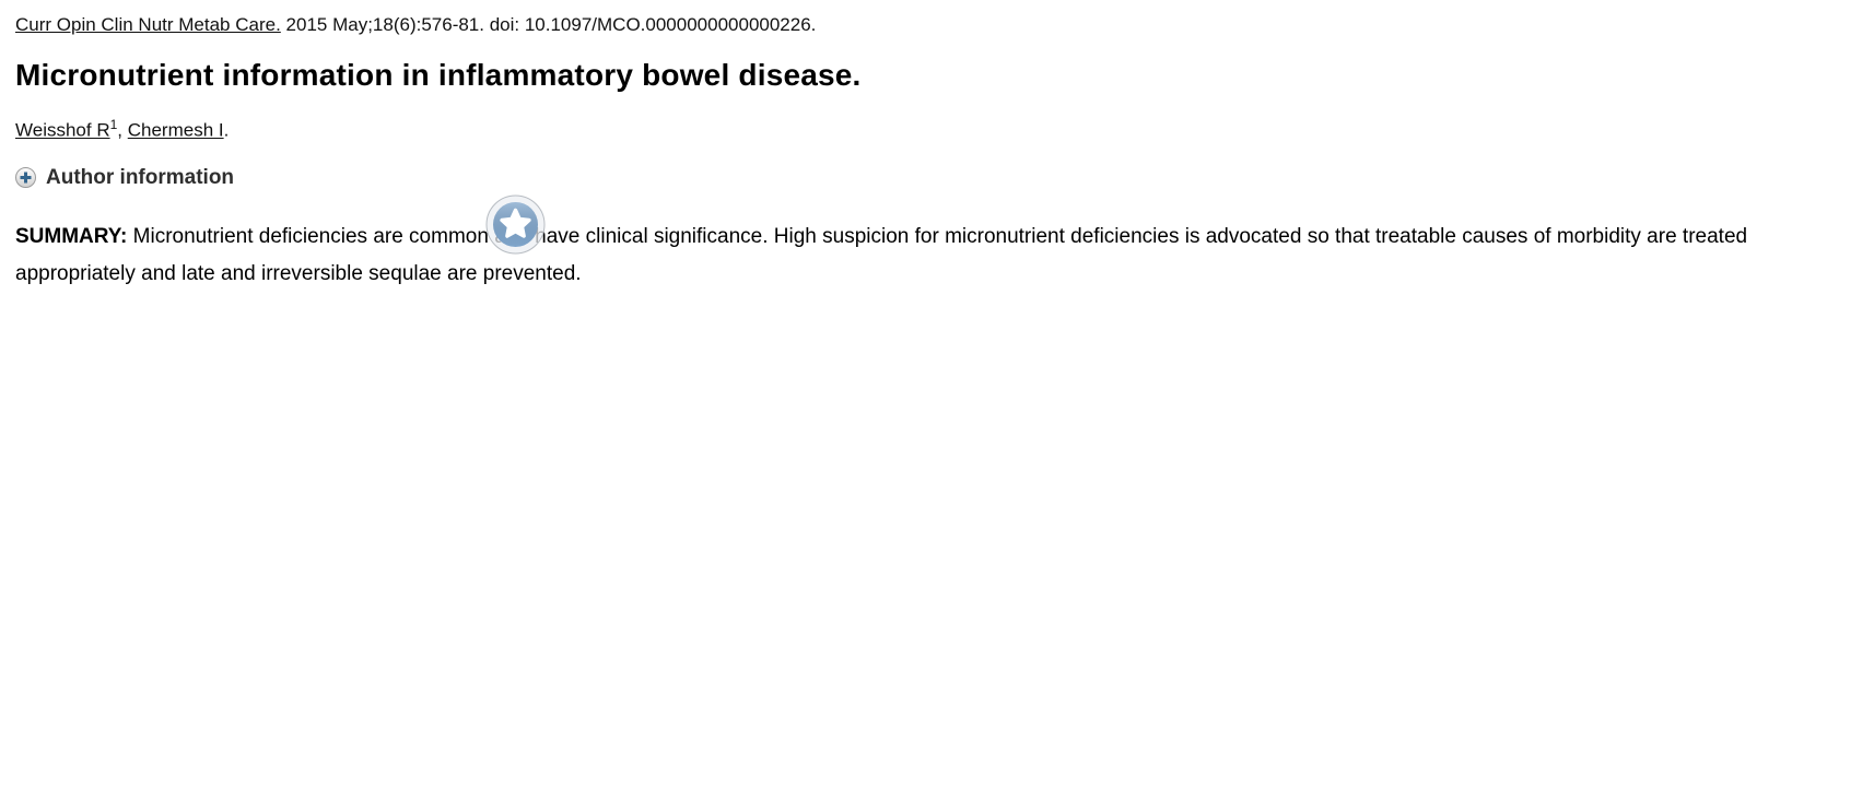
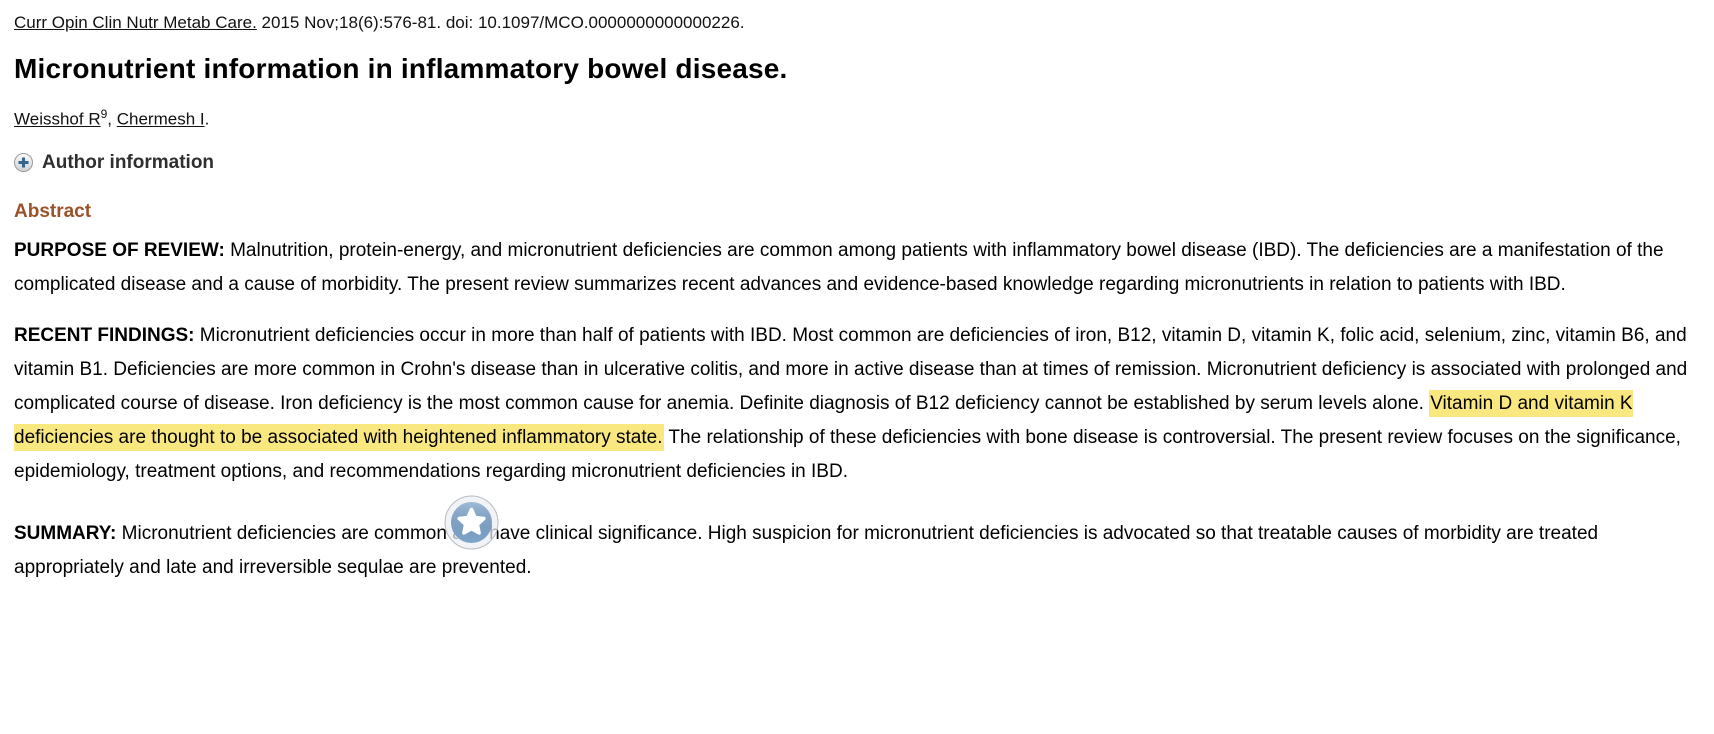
- Curr Opin Clin Nutr Metab Care. 2015 May;18(6):576-81. doi: 10.1097/MCO.0000000000000226.
+ Curr Opin Clin Nutr Metab Care. 2015 Nov;18(6):576-81. doi: 10.1097/MCO.0000000000000226.
  Micronutrient information in inflammatory bowel disease.
- Weisshof R1, Chermesh I.
+ Weisshof R9, Chermesh I.
  Author information
+ Abstract
+ PURPOSE OF REVIEW: Malnutrition, protein-energy, and micronutrient deficiencies are common among patients with inflammatory bowel disease (IBD). The deficiencies are a manifestation of the complicated disease and a cause of morbidity. The present review summarizes recent advances and evidence-based knowledge regarding micronutrients in relation to patients with IBD.
+ RECENT FINDINGS: Micronutrient deficiencies occur in more than half of patients with IBD. Most common are deficiencies of iron, B12, vitamin D, vitamin K, folic acid, selenium, zinc, vitamin B6, and vitamin B1. Deficiencies are more common in Crohn's disease than in ulcerative colitis, and more in active disease than at times of remission. Micronutrient deficiency is associated with prolonged and complicated course of disease. Iron deficiency is the most common cause for anemia. Definite diagnosis of B12 deficiency cannot be established by serum levels alone. Vitamin D and vitamin K deficiencies are thought to be associated with heightened inflammatory state. The relationship of these deficiencies with bone disease is controversial. The present review focuses on the significance, epidemiology, treatment options, and recommendations regarding micronutrient deficiencies in IBD.
  SUMMARY: Micronutrient deficiencies are common have clinical significance. High suspicion for micronutrient deficiencies is advocated so that treatable causes of morbidity are treated appropriately and late and irreversible sequlae are prevented.
